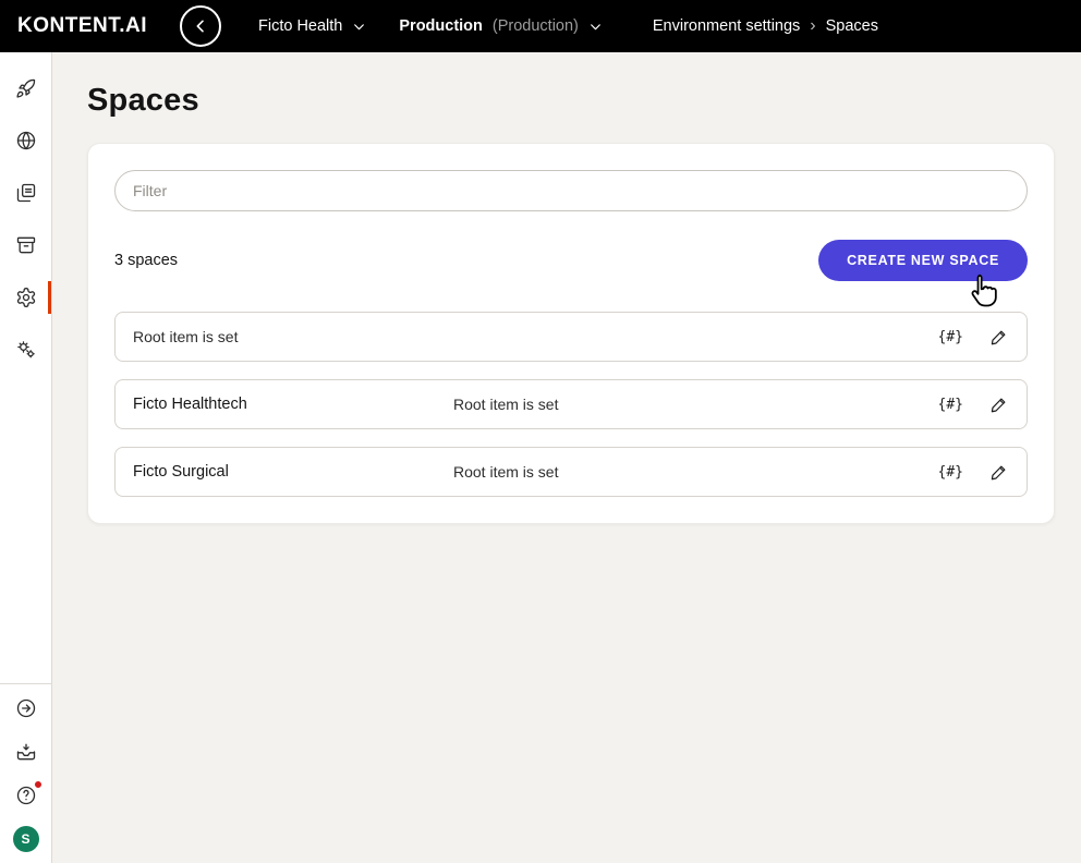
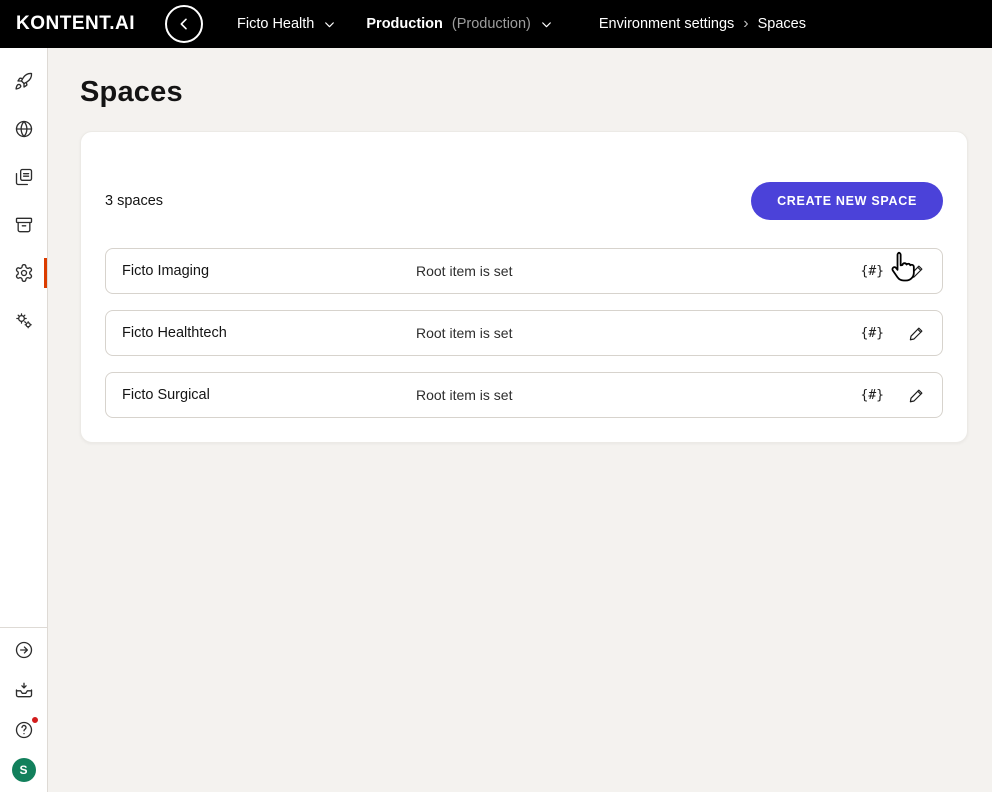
  KONTENT.AI
  Ficto Health
  Production
  (Production)
  Environment settings
  ›
  Spaces
  S
  Spaces
- Filter
  3 spaces
  CREATE NEW SPACE
+ Ficto Imaging
  Root item is set
  {#}
  Ficto Healthtech
  Root item is set
  {#}
  Ficto Surgical
  Root item is set
  {#}
